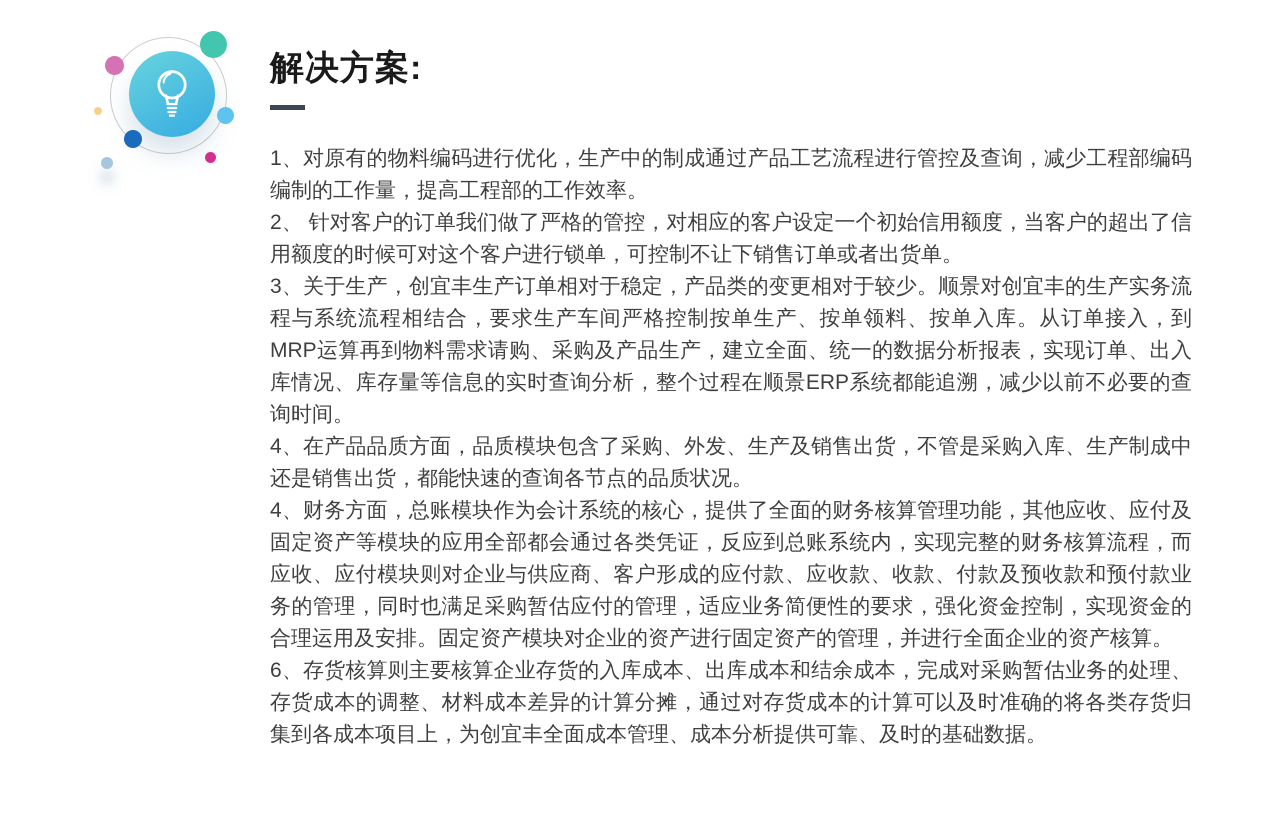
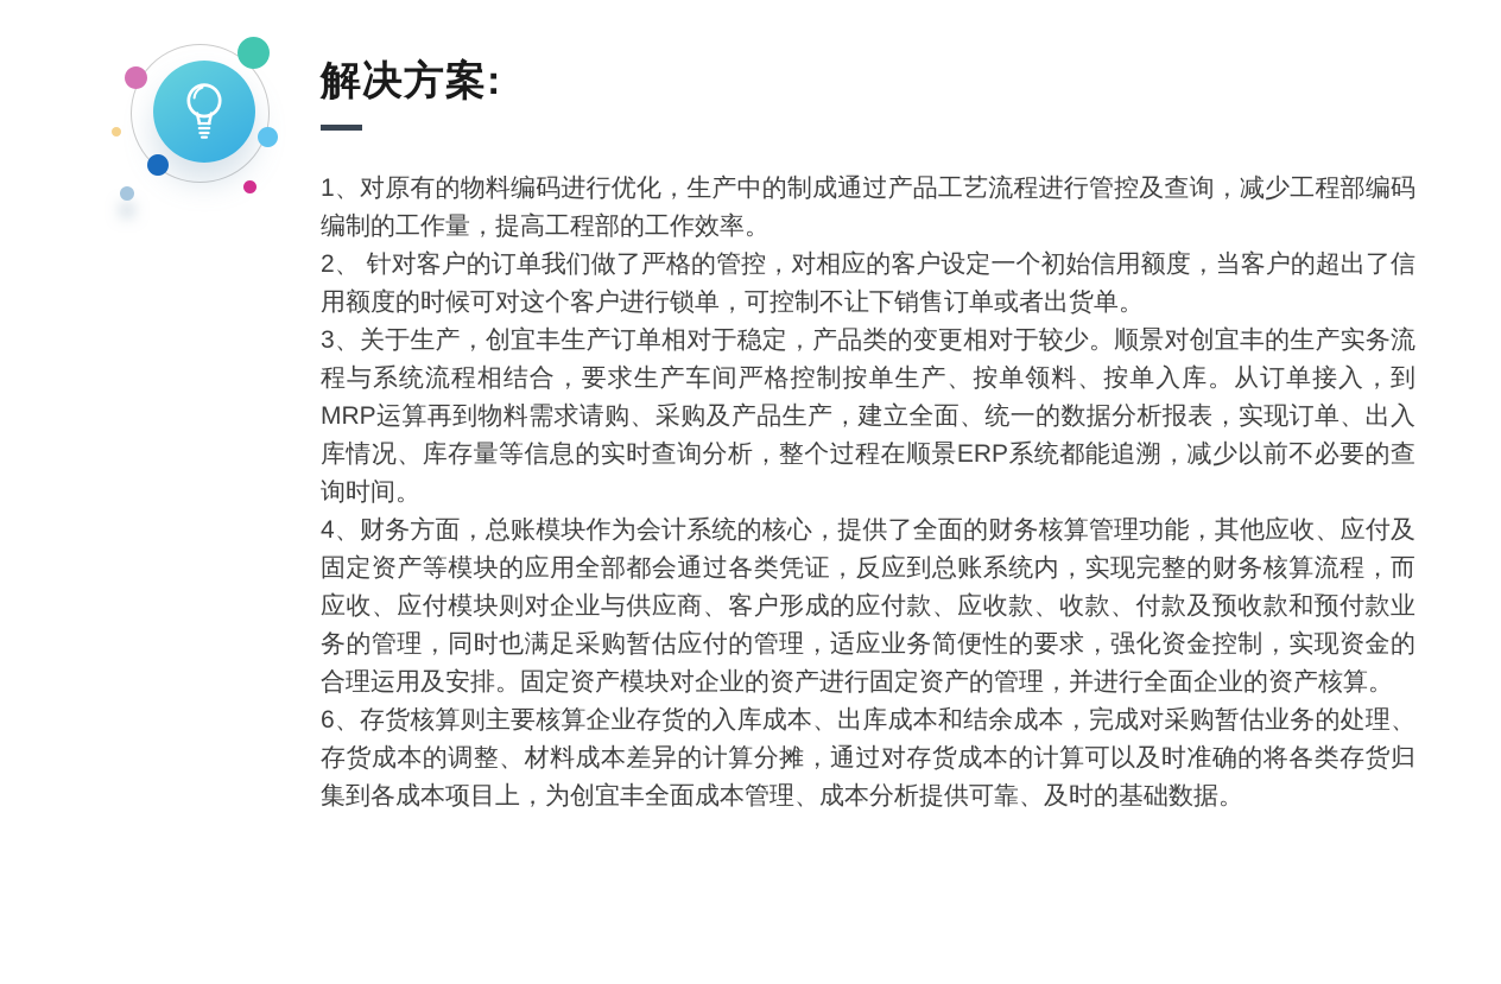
  解决方案:
  1、对原有的物料编码进行优化，生产中的制成通过产品工艺流程进行管控及查询，减少工程部编码编制的工作量，提高工程部的工作效率。
  2、 针对客户的订单我们做了严格的管控，对相应的客户设定一个初始信用额度，当客户的超出了信用额度的时候可对这个客户进行锁单，可控制不让下销售订单或者出货单。
  3、关于生产，创宜丰生产订单相对于稳定，产品类的变更相对于较少。顺景对创宜丰的生产实务流程与系统流程相结合，要求生产车间严格控制按单生产、按单领料、按单入库。从订单接入，到MRP运算再到物料需求请购、采购及产品生产，建立全面、统一的数据分析报表，实现订单、出入库情况、库存量等信息的实时查询分析，整个过程在顺景ERP系统都能追溯，减少以前不必要的查询时间。
- 4、在产品品质方面，品质模块包含了采购、外发、生产及销售出货，不管是采购入库、生产制成中还是销售出货，都能快速的查询各节点的品质状况。
  4、财务方面，总账模块作为会计系统的核心，提供了全面的财务核算管理功能，其他应收、应付及固定资产等模块的应用全部都会通过各类凭证，反应到总账系统内，实现完整的财务核算流程，而应收、应付模块则对企业与供应商、客户形成的应付款、应收款、收款、付款及预收款和预付款业务的管理，同时也满足采购暂估应付的管理，适应业务简便性的要求，强化资金控制，实现资金的合理运用及安排。固定资产模块对企业的资产进行固定资产的管理，并进行全面企业的资产核算。
  6、存货核算则主要核算企业存货的入库成本、出库成本和结余成本，完成对采购暂估业务的处理、存货成本的调整、材料成本差异的计算分摊，通过对存货成本的计算可以及时准确的将各类存货归集到各成本项目上，为创宜丰全面成本管理、成本分析提供可靠、及时的基础数据。
